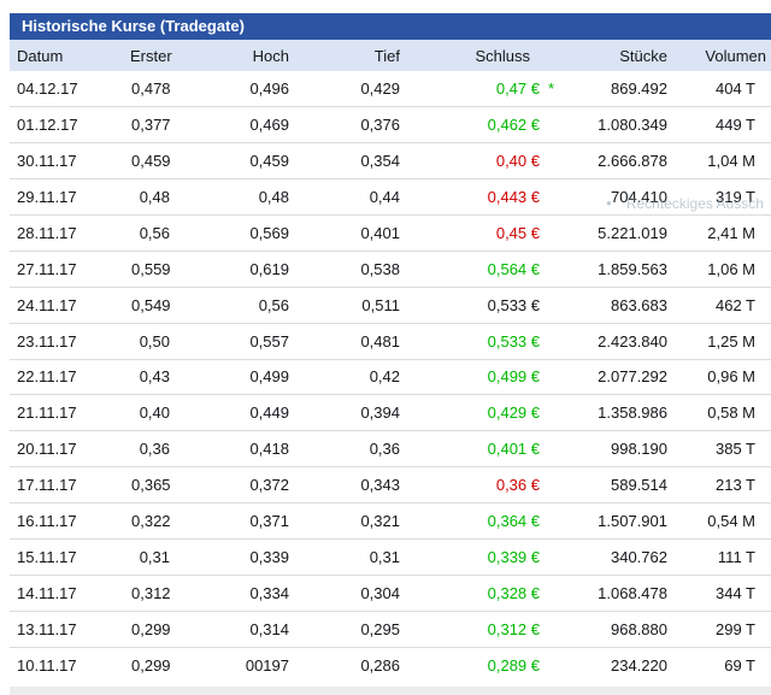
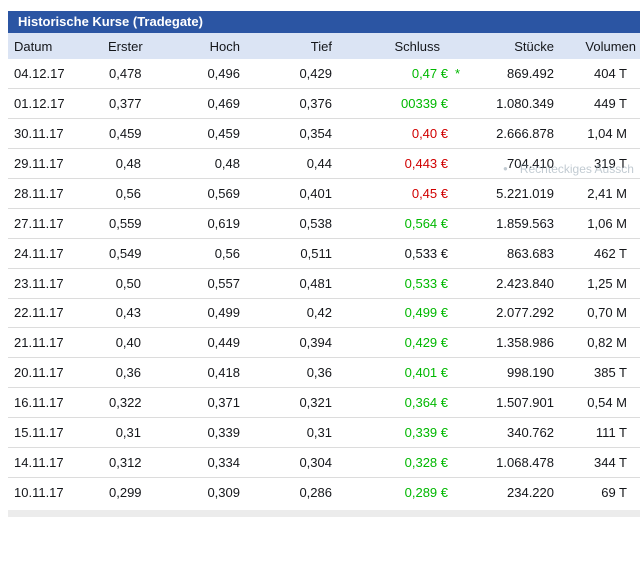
  Historische Kurse (Tradegate)
  Datum	Erster	Hoch	Tief	Schluss	Stücke	Volumen
  04.12.17	0,478	0,496	0,429	0,47 € *	869.492	404 T
- 01.12.17	0,377	0,469	0,376	0,462 €	1.080.349	449 T
+ 01.12.17	0,377	0,469	0,376	00339 €	1.080.349	449 T
  30.11.17	0,459	0,459	0,354	0,40 €	2.666.878	1,04 M
  29.11.17	0,48	0,48	0,44	0,443 €	704.410	319 T
  28.11.17	0,56	0,569	0,401	0,45 €	5.221.019	2,41 M
  27.11.17	0,559	0,619	0,538	0,564 €	1.859.563	1,06 M
  24.11.17	0,549	0,56	0,511	0,533 €	863.683	462 T
  23.11.17	0,50	0,557	0,481	0,533 €	2.423.840	1,25 M
- 22.11.17	0,43	0,499	0,42	0,499 €	2.077.292	0,96 M
+ 22.11.17	0,43	0,499	0,42	0,499 €	2.077.292	0,70 M
- 21.11.17	0,40	0,449	0,394	0,429 €	1.358.986	0,58 M
+ 21.11.17	0,40	0,449	0,394	0,429 €	1.358.986	0,82 M
  20.11.17	0,36	0,418	0,36	0,401 €	998.190	385 T
- 17.11.17	0,365	0,372	0,343	0,36 €	589.514	213 T
  16.11.17	0,322	0,371	0,321	0,364 €	1.507.901	0,54 M
  15.11.17	0,31	0,339	0,31	0,339 €	340.762	111 T
  14.11.17	0,312	0,334	0,304	0,328 €	1.068.478	344 T
- 13.11.17	0,299	0,314	0,295	0,312 €	968.880	299 T
- 10.11.17	0,299	00197	0,286	0,289 €	234.220	69 T
+ 10.11.17	0,299	0,309	0,286	0,289 €	234.220	69 T
  ● Rechteckiges Aussch
